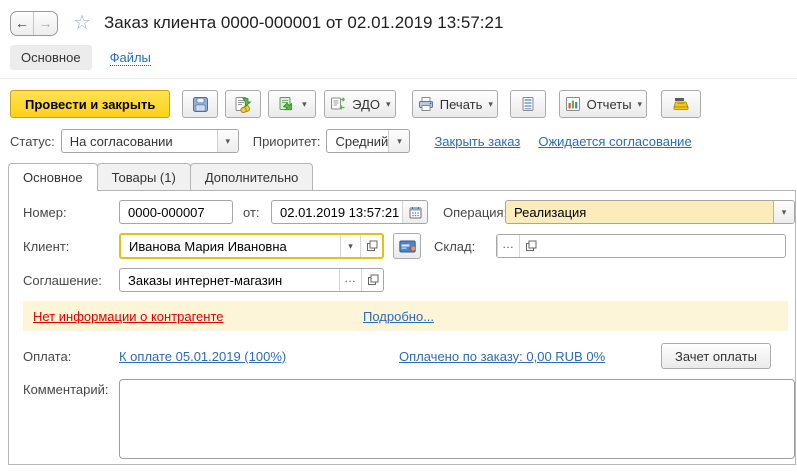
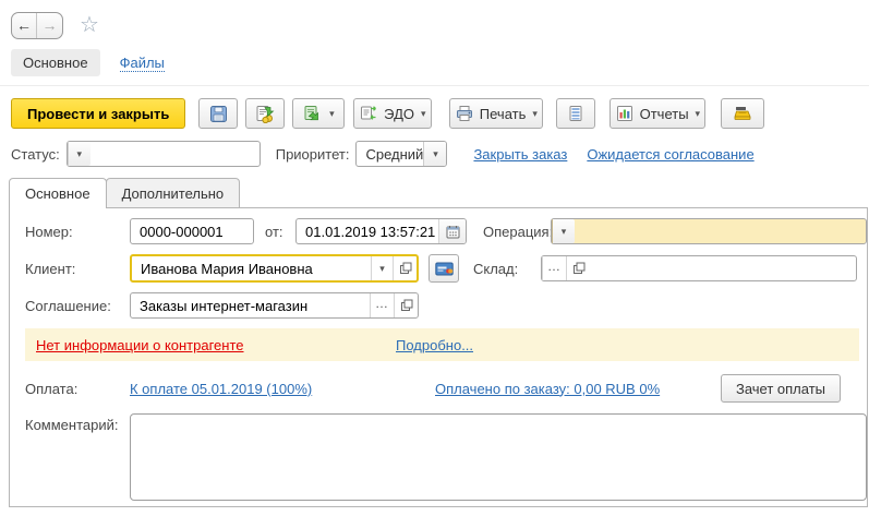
  ←
  →
  ☆
- Заказ клиента 0000-000001 от 02.01.2019 13:57:21
  Основное
  Файлы
  Провести и закрыть
  ▾
  ЭДО
  ▾
  Печать
  ▾
  Отчеты
  ▾
  Статус:
- На согласовании
  ▾
  Приоритет:
  Средний
  ▾
  Закрыть заказ
  Ожидается согласование
  Основное
- Товары (1)
  Дополнительно
  Номер:
- 0000-000007
+ 0000-000001
  от:
- 02.01.2019 13:57:21
+ 01.01.2019 13:57:21
  Операция
- Реализация
  ▾
  Клиент:
  Иванова Мария Ивановна
  ▾
  Склад:
  …
  Соглашение:
  Заказы интернет-магазин
  …
  Нет информации о контрагенте
  Подробно...
  Оплата:
  К оплате 05.01.2019 (100%)
  Оплачено по заказу: 0,00 RUB 0%
  Зачет оплаты
  Комментарий:
